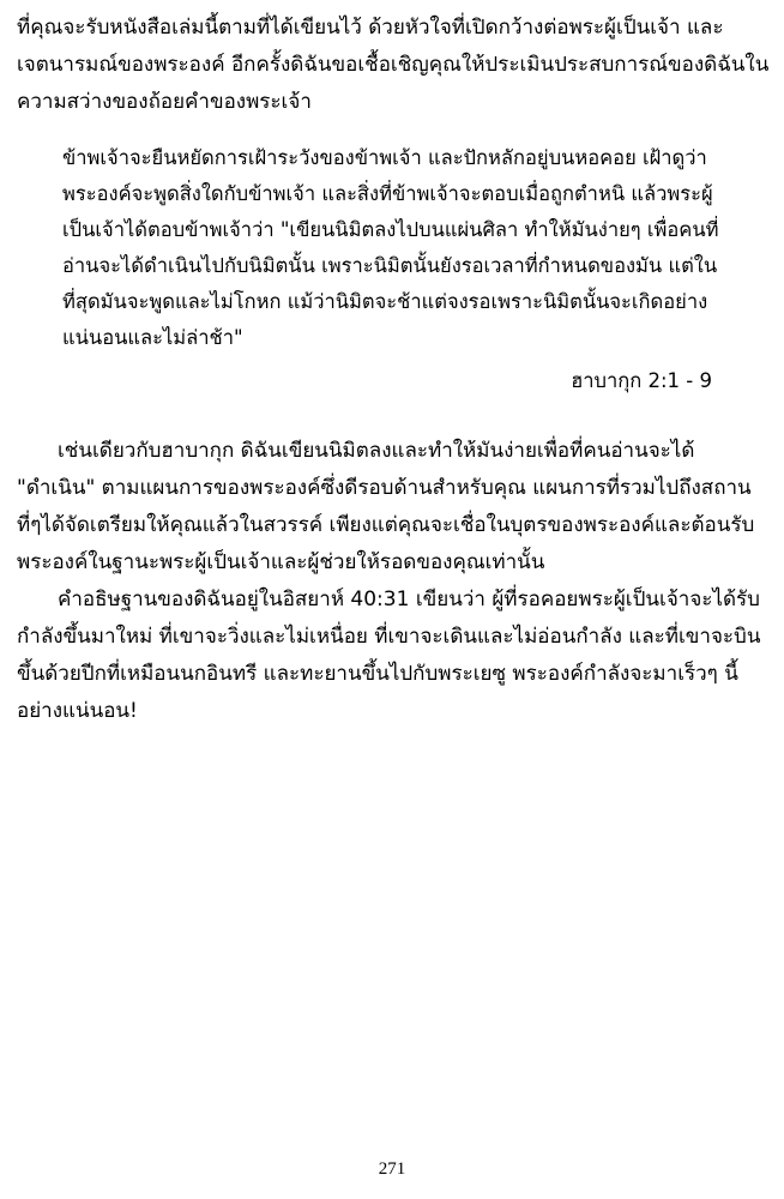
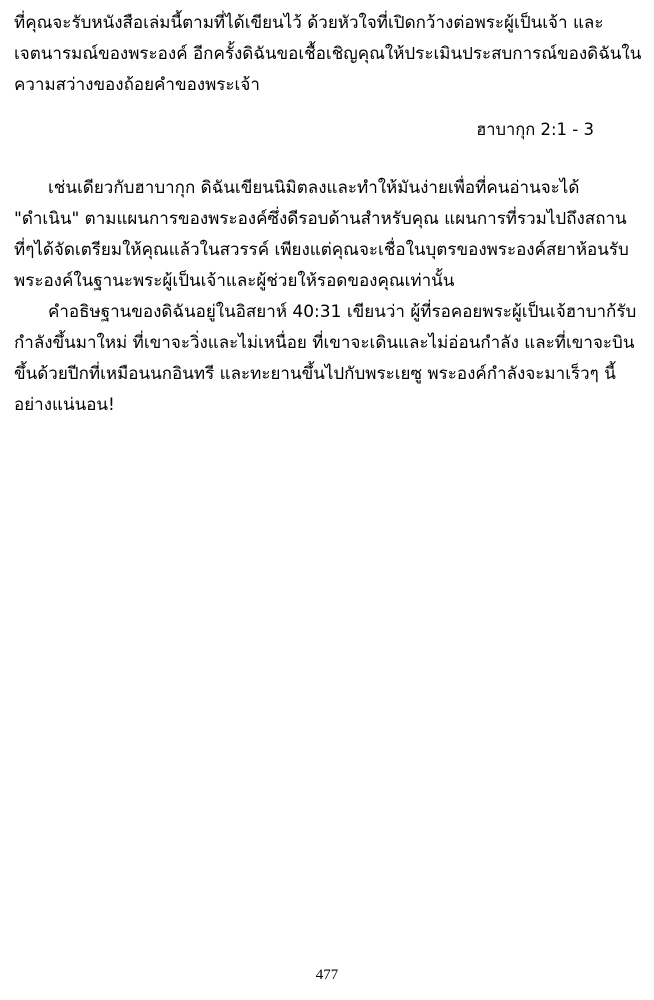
  ที่คุณจะรับหนังสือเล่มนี้ตามที่ได้เขียนไว้ ด้วยหัวใจที่เปิดกว้างต่อพระผู้เป็นเจ้า และเจตนารมณ์ของพระองค์ อีกครั้งดิฉันขอเชื้อเชิญคุณให้ประเมินประสบการณ์ของดิฉันในความสว่างของถ้อยคำของพระเจ้า
- ข้าพเจ้าจะยืนหยัดการเฝ้าระวังของข้าพเจ้า และปักหลักอยู่บนหอคอย เฝ้าดูว่าพระองค์จะพูดสิ่งใดกับข้าพเจ้า และสิ่งที่ข้าพเจ้าจะตอบเมื่อถูกตำหนิ แล้วพระผู้เป็นเจ้าได้ตอบข้าพเจ้าว่า "เขียนนิมิตลงไปบนแผ่นศิลา ทำให้มันง่ายๆ เพื่อคนที่อ่านจะได้ดำเนินไปกับนิมิตนั้น เพราะนิมิตนั้นยังรอเวลาที่กำหนดของมัน แต่ในที่สุดมันจะพูดและไม่โกหก แม้ว่านิมิตจะช้าแต่จงรอเพราะนิมิตนั้นจะเกิดอย่างแน่นอนและไม่ล่าช้า"
- ฮาบากุก 2:1 - 9
+ ฮาบากุก 2:1 - 3
- เช่นเดียวกับฮาบากุก ดิฉันเขียนนิมิตลงและทำให้มันง่ายเพื่อที่คนอ่านจะได้ "ดำเนิน" ตามแผนการของพระองค์ซึ่งดีรอบด้านสำหรับคุณ แผนการที่รวมไปถึงสถานที่ๆได้จัดเตรียมให้คุณแล้วในสวรรค์ เพียงแต่คุณจะเชื่อในบุตรของพระองค์และต้อนรับพระองค์ในฐานะพระผู้เป็นเจ้าและผู้ช่วยให้รอดของคุณเท่านั้น
+ เช่นเดียวกับฮาบากุก ดิฉันเขียนนิมิตลงและทำให้มันง่ายเพื่อที่คนอ่านจะได้ "ดำเนิน" ตามแผนการของพระองค์ซึ่งดีรอบด้านสำหรับคุณ แผนการที่รวมไปถึงสถานที่ๆได้จัดเตรียมให้คุณแล้วในสวรรค์ เพียงแต่คุณจะเชื่อในบุตรของพระองค์สยาห้อนรับพระองค์ในฐานะพระผู้เป็นเจ้าและผู้ช่วยให้รอดของคุณเท่านั้น
- คำอธิษฐานของดิฉันอยู่ในอิสยาห์ 40:31 เขียนว่า ผู้ที่รอคอยพระผู้เป็นเจ้าจะได้รับกำลังขึ้นมาใหม่ ที่เขาจะวิ่งและไม่เหนื่อย ที่เขาจะเดินและไม่อ่อนกำลัง และที่เขาจะบินขึ้นด้วยปีกที่เหมือนนกอินทรี และทะยานขึ้นไปกับพระเยซู พระองค์กำลังจะมาเร็วๆ นี้อย่างแน่นอน!
+ คำอธิษฐานของดิฉันอยู่ในอิสยาห์ 40:31 เขียนว่า ผู้ที่รอคอยพระผู้เป็นเจ้ฮาบาก้รับกำลังขึ้นมาใหม่ ที่เขาจะวิ่งและไม่เหนื่อย ที่เขาจะเดินและไม่อ่อนกำลัง และที่เขาจะบินขึ้นด้วยปีกที่เหมือนนกอินทรี และทะยานขึ้นไปกับพระเยซู พระองค์กำลังจะมาเร็วๆ นี้อย่างแน่นอน!
- 271
+ 477
